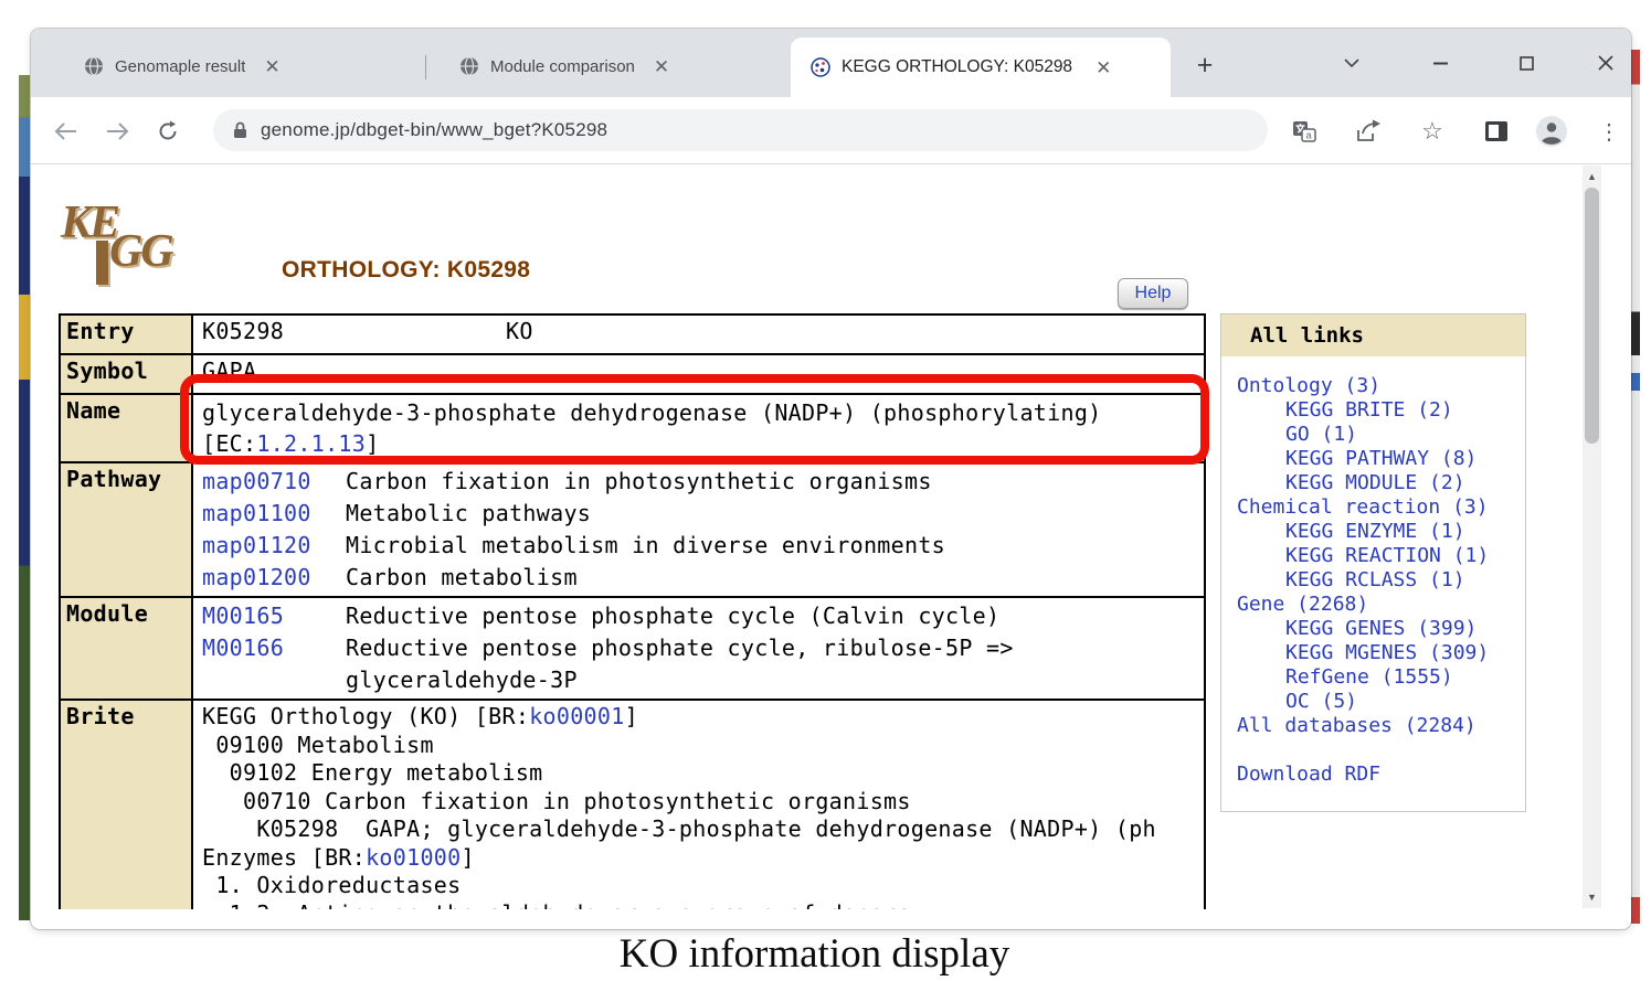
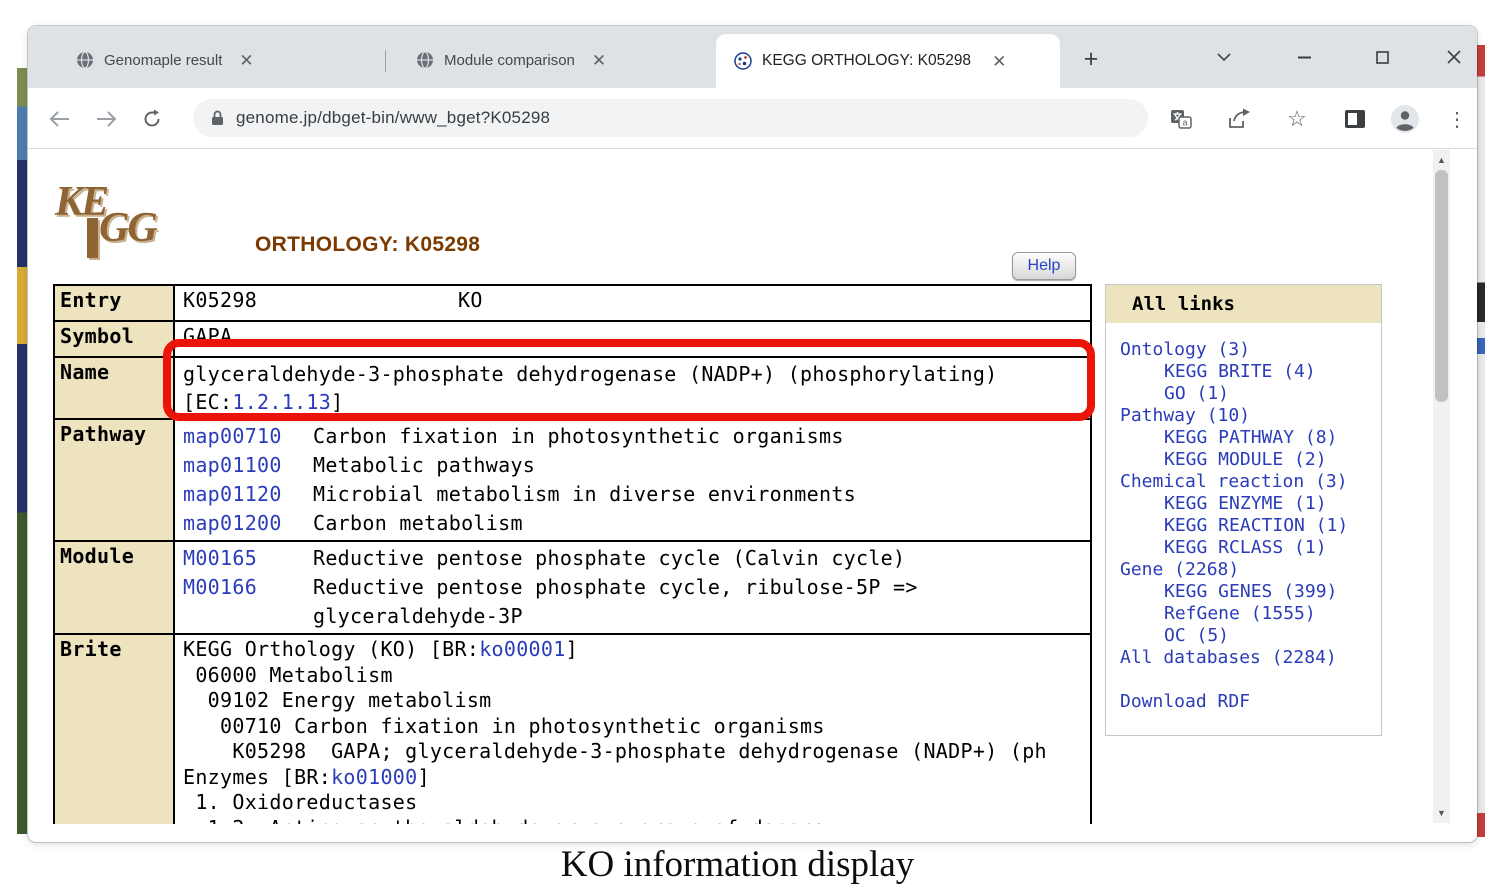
  Genomaple result
  ✕
  Module comparison
  ✕
  KEGG ORTHOLOGY: K05298
  ✕
  +
  genome.jp/dbget-bin/www_bget?K05298
  a
  ☆
  ⋮
  KE
  GG
  ORTHOLOGY: K05298
  Help
  Entry
  K05298 KO
  Symbol
  GAPA
  Name
  glyceraldehyde-3-phosphate dehydrogenase (NADP+) (phosphorylating)
  [EC:1.2.1.13]
  Pathway
  map00710 Carbon fixation in photosynthetic organisms
  map01100 Metabolic pathways
  map01120 Microbial metabolism in diverse environments
  map01200 Carbon metabolism
  Module
  M00165 Reductive pentose phosphate cycle (Calvin cycle)
  M00166 Reductive pentose phosphate cycle, ribulose-5P =>
  glyceraldehyde-3P
  Brite
  KEGG Orthology (KO) [BR:ko00001]
- 09100 Metabolism
+ 06000 Metabolism
  09102 Energy metabolism
  00710 Carbon fixation in photosynthetic organisms
  K05298 GAPA; glyceraldehyde-3-phosphate dehydrogenase (NADP+) (ph
  Enzymes [BR:ko01000]
  1. Oxidoreductases
  All links
  Ontology (3)
- KEGG BRITE (2)
+ KEGG BRITE (4)
  GO (1)
+ Pathway (10)
  KEGG PATHWAY (8)
  KEGG MODULE (2)
  Chemical reaction (3)
  KEGG ENZYME (1)
  KEGG REACTION (1)
  KEGG RCLASS (1)
  Gene (2268)
  KEGG GENES (399)
- KEGG MGENES (309)
  RefGene (1555)
  OC (5)
  All databases (2284)
  Download RDF
  ▲
  ▼
  KO information display
